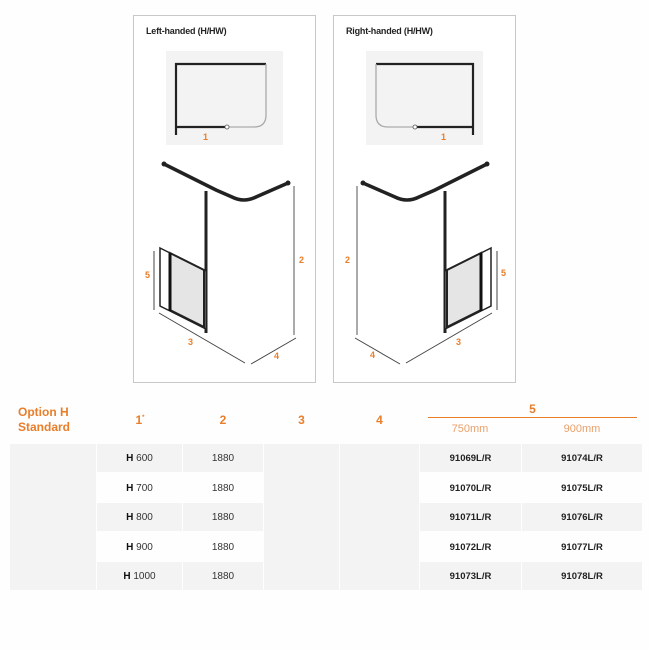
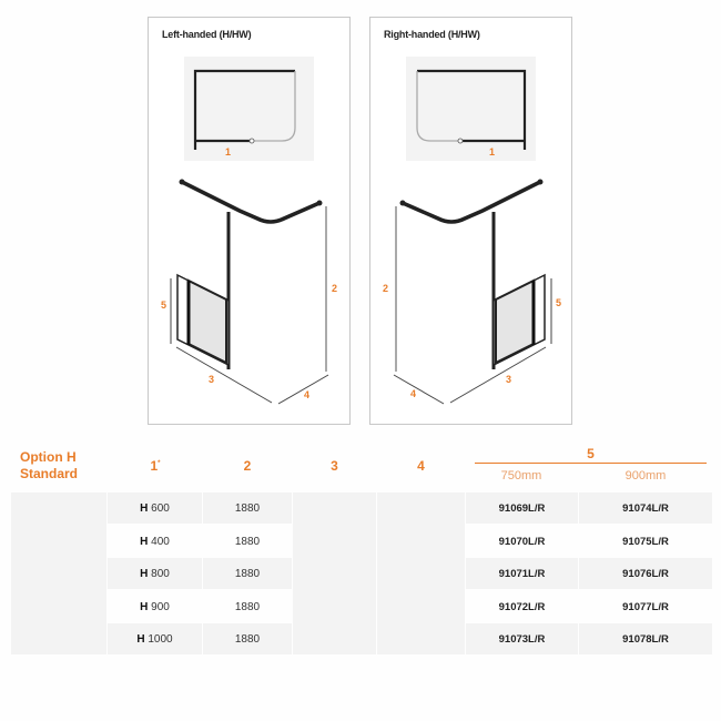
  Left-handed (H/HW)
  1
  5
  2
  3
  4
  Right-handed (H/HW)
  1
  5
  2
  3
  4
  Option H
  Standard
  2
  3
  4
  5
  750mm
  900mm
  H 600
  1880
  91069L/R
  91074L/R
- H 700
+ H 400
  1880
  91070L/R
  91075L/R
  H 800
  1880
  91071L/R
  91076L/R
  H 900
  1880
  91072L/R
  91077L/R
  H 1000
  1880
  91073L/R
  91078L/R
